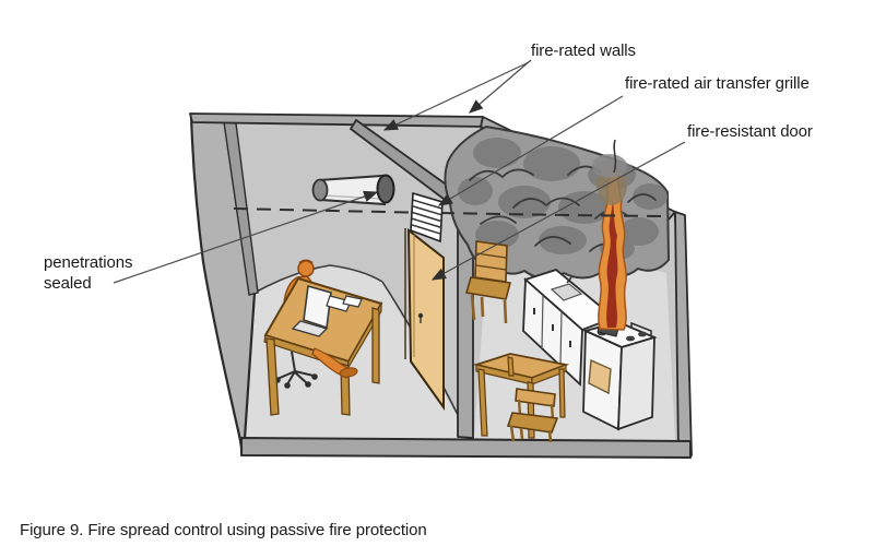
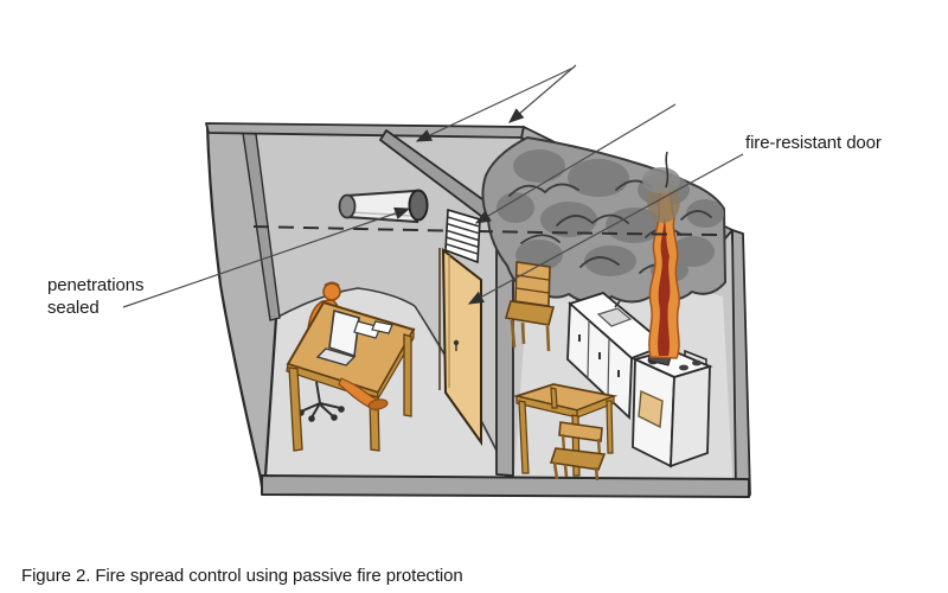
- fire-rated walls
- fire-rated air transfer grille
  fire-resistant door
  penetrations sealed
- Figure 9. Fire spread control using passive fire protection
+ Figure 2. Fire spread control using passive fire protection
